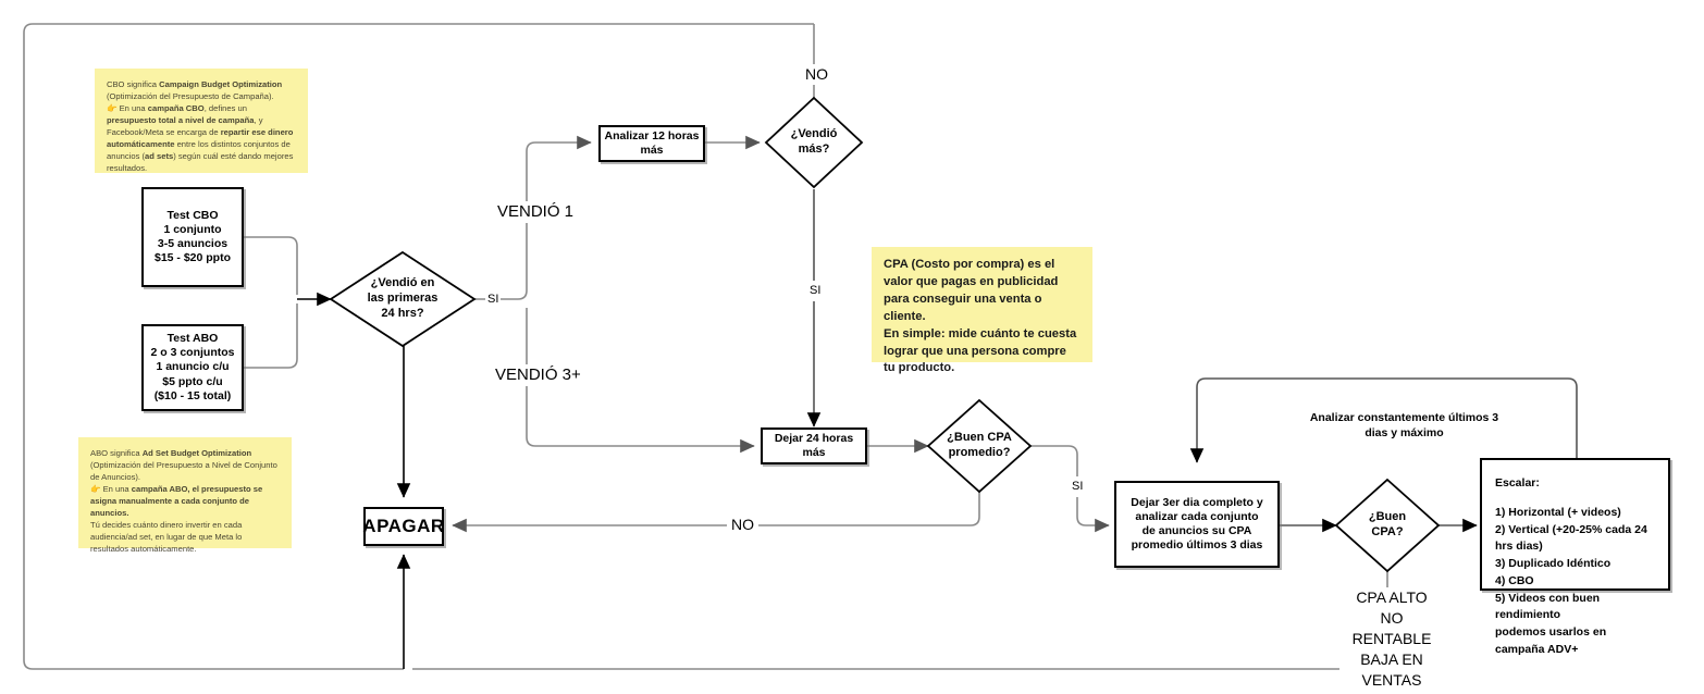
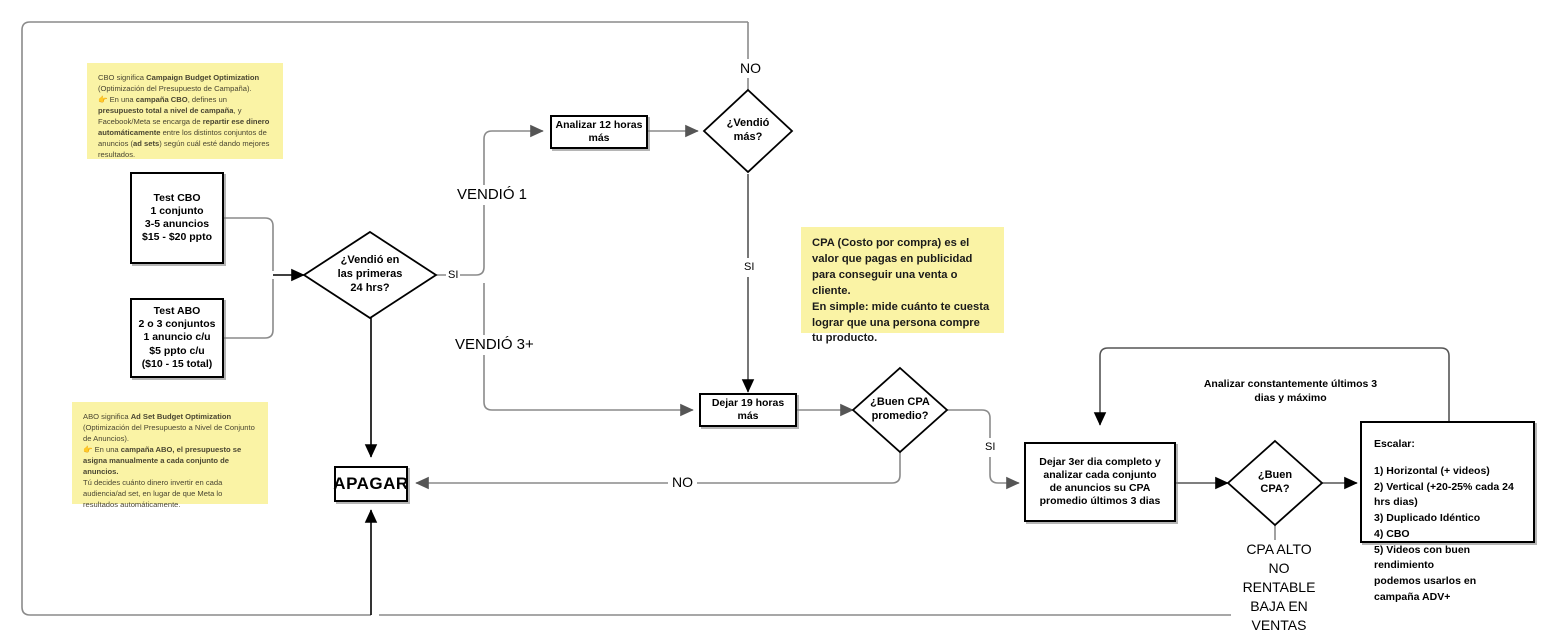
  CBO significa Campaign Budget Optimization
  (Optimización del Presupuesto de Campaña).
  👉 En una campaña CBO, defines un presupuesto total a nivel de campaña, y Facebook/Meta se encarga de repartir ese dinero automáticamente entre los distintos conjuntos de anuncios (ad sets) según cuál esté dando mejores resultados.
  ABO significa Ad Set Budget Optimization
  (Optimización del Presupuesto a Nivel de Conjunto de Anuncios).
  👉 En una campaña ABO, el presupuesto se asigna manualmente a cada conjunto de anuncios.
  Tú decides cuánto dinero invertir en cada audiencia/ad set, en lugar de que Meta lo resultados automáticamente.
  CPA (Costo por compra) es el valor que pagas en publicidad para conseguir una venta o cliente.
  En simple: mide cuánto te cuesta lograr que una persona compre tu producto.
  Test CBO
  1 conjunto
  3-5 anuncios
  $15 - $20 ppto
  Test ABO
  2 o 3 conjuntos
  1 anuncio c/u
  $5 ppto c/u
  ($10 - 15 total)
  Analizar 12 horas
  más
- Dejar 24 horas más
+ Dejar 19 horas más
  Dejar 3er dia completo y
  analizar cada conjunto
  de anuncios su CPA
  promedio últimos 3 dias
  APAGAR
  Escalar:
  1) Horizontal (+ videos)
  2) Vertical (+20-25% cada 24 hrs dias)
  3) Duplicado Idéntico
  4) CBO
  5) Videos con buen rendimiento
  podemos usarlos en campaña ADV+
  ¿Vendió en
  las primeras
  24 hrs?
  ¿Vendió
  más?
  ¿Buen CPA
  promedio?
  ¿Buen
  CPA?
  NO
  SI
  VENDIÓ 1
  VENDIÓ 3+
  SI
  SI
  NO
  CPA ALTO
  NO RENTABLE
  BAJA EN VENTAS
  Analizar constantemente últimos 3
  dias y máximo
